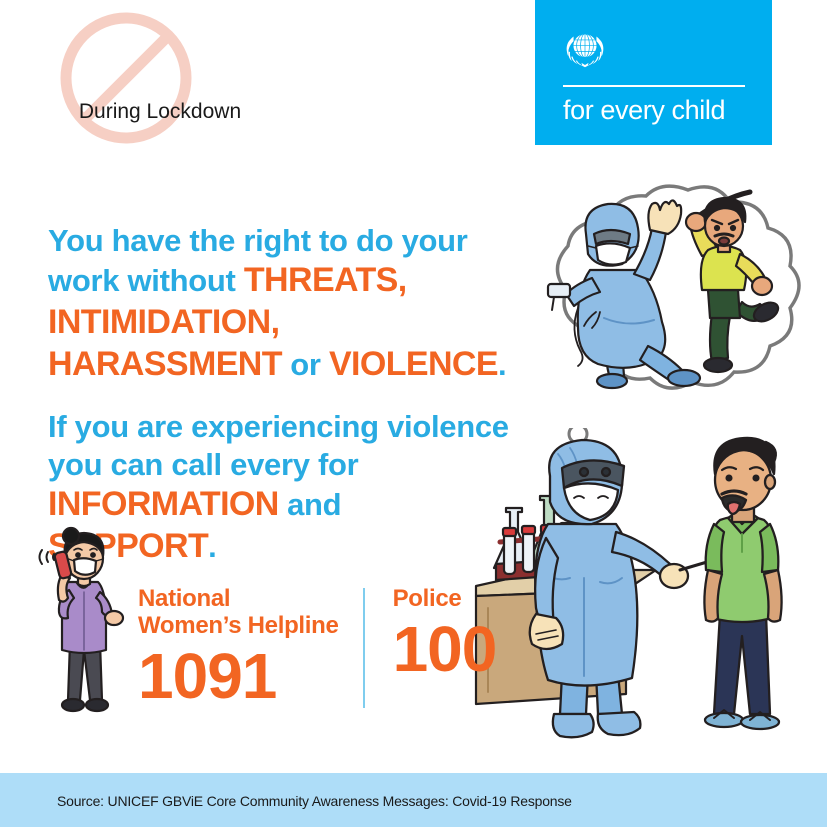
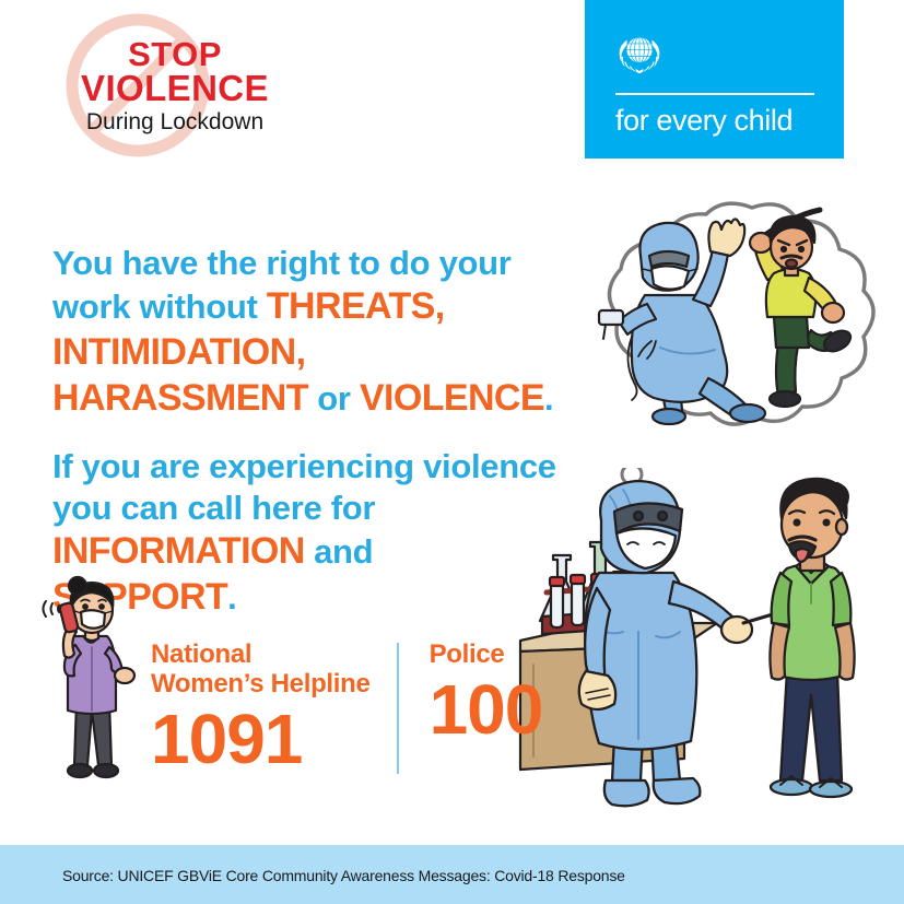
+ STOP
+ VIOLENCE
  During Lockdown
  for every child
  You have the right to do your work without THREATS, INTIMIDATION, HARASSMENT or VIOLENCE.
- If you are experiencing violence you can call every for INFORMATION and SPPORT.
+ If you are experiencing violence you can call here for INFORMATION and SPPORT.
  National
  Women’s Helpline
  1091
  Police
  100
- Source: UNICEF GBViE Core Community Awareness Messages: Covid-19 Response
+ Source: UNICEF GBViE Core Community Awareness Messages: Covid-18 Response
